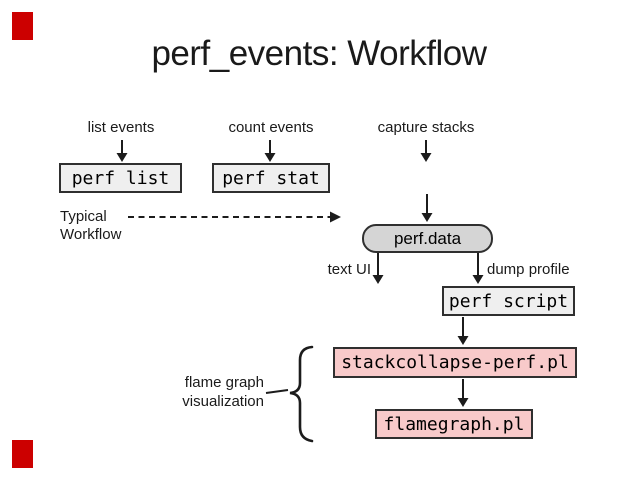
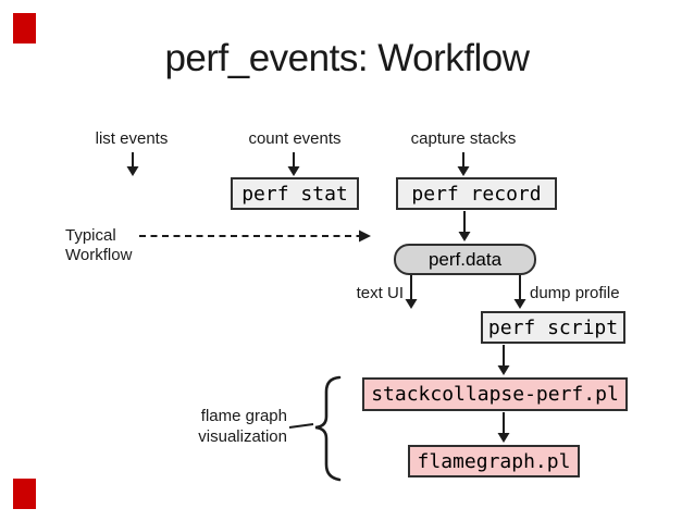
  perf_events: Workflow
  list events
  count events
  capture stacks
  Typical
  Workflow
  text UI
  dump profile
  flame graph
  visualization
- perf list
  perf stat
+ perf record
  perf.data
  perf script
  stackcollapse-perf.pl
  flamegraph.pl
